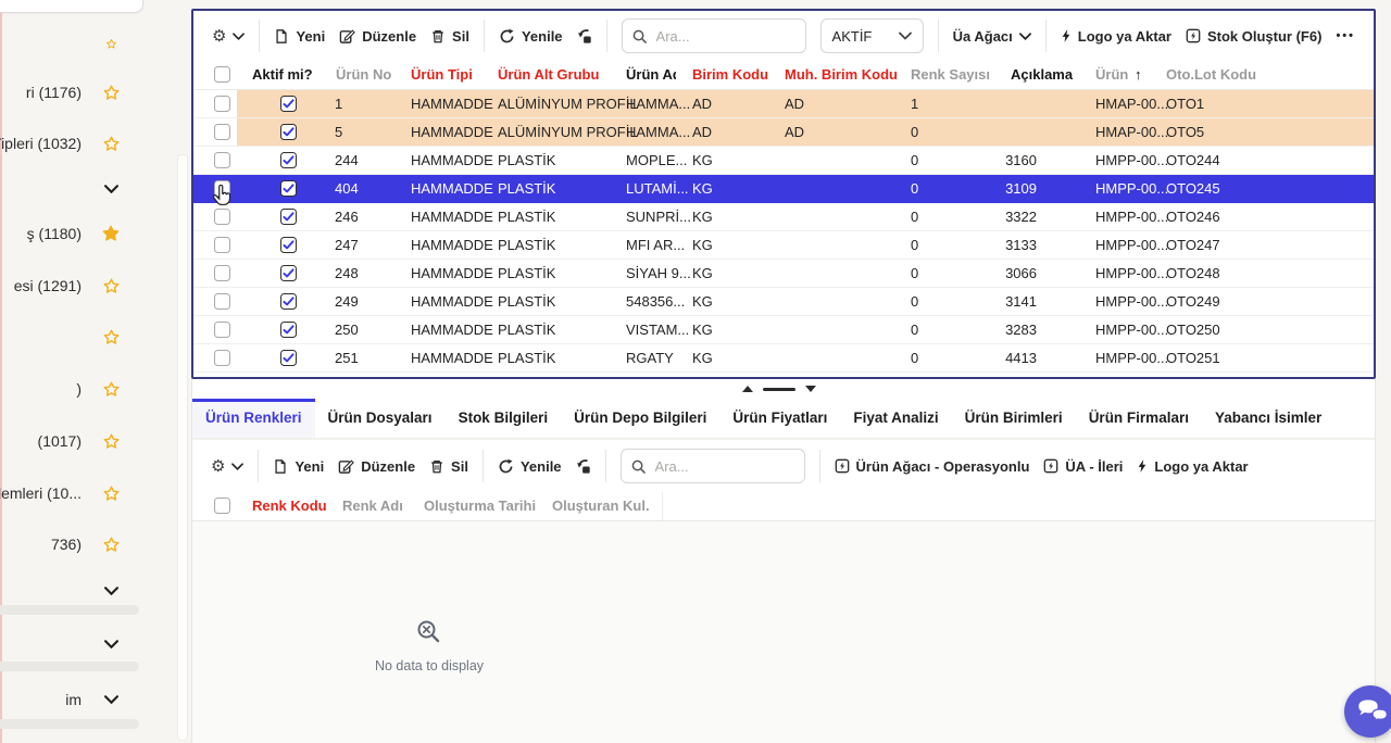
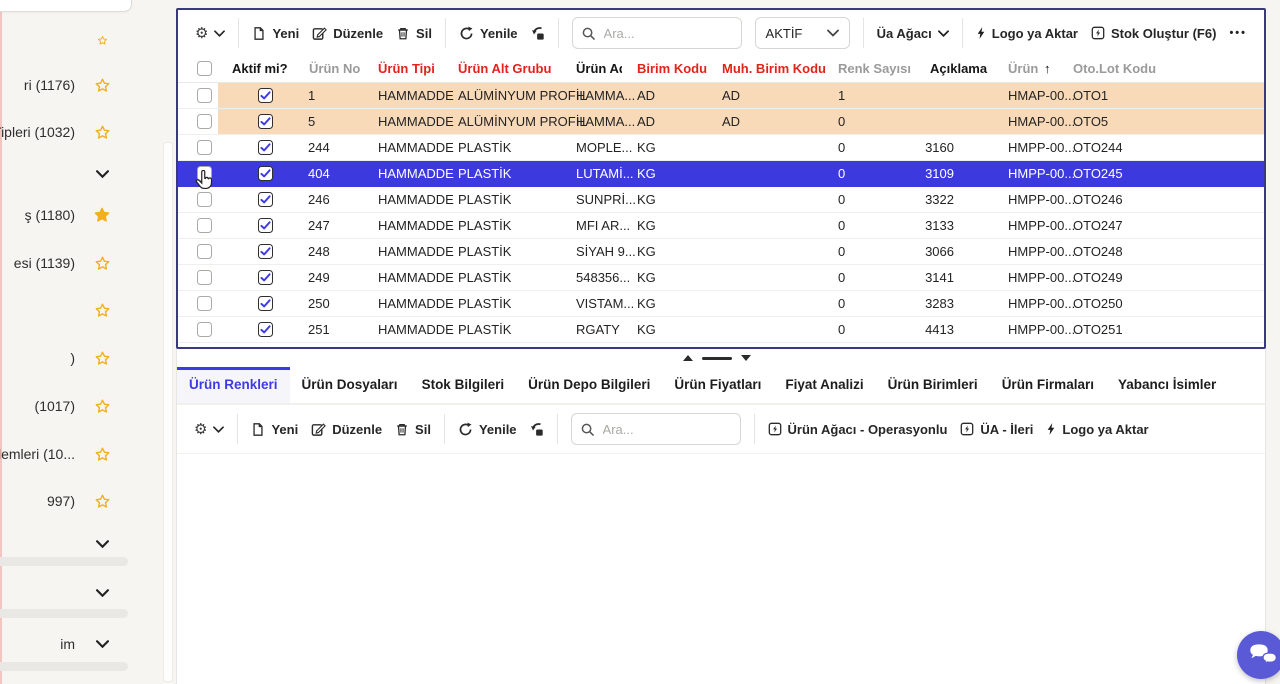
  ri (1176)
  ipleri (1032)
  ş (1180)
- esi (1291)
+ esi (1139)
  )
  (1017)
  emleri (10...
- 736)
+ 997)
  im
  ⚙
  Yeni
  Düzenle
  Sil
  Yenile
  Ara...
  AKTİF
  Üa Ağacı
  Logo ya Aktar
  Stok Oluştur (F6)
  •••
  Aktif mi?
  Ürün No
  Ürün Tipi
  Ürün Alt Grubu
  Ürün A
  Birim Kodu
  Muh. Birim Kodu
  Renk Sayısı
  Açıklama
  Ürün
  ↑
  Oto.Lot Kodu
  1
  HAMMADDE
  ALÜMİNYUM PROFİL
  HAMMA...
  AD
  AD
  1
  HMAP-00...
  OTO1
  5
  HAMMADDE
  ALÜMİNYUM PROFİL
  HAMMA...
  AD
  AD
  0
  HMAP-00...
  OTO5
  244
  HAMMADDE
  PLASTİK
  MOPLE...
  KG
  0
  3160
  HMPP-00...
  OTO244
  404
  HAMMADDE
  PLASTİK
  LUTAMİ...
  KG
  0
  3109
  HMPP-00...
  OTO245
  246
  HAMMADDE
  PLASTİK
  SUNPRİ...
  KG
  0
  3322
  HMPP-00...
  OTO246
  247
  HAMMADDE
  PLASTİK
  MFI AR...
  KG
  0
  3133
  HMPP-00...
  OTO247
  248
  HAMMADDE
  PLASTİK
  SİYAH 9...
  KG
  0
  3066
  HMPP-00...
  OTO248
  249
  HAMMADDE
  PLASTİK
  548356...
  KG
  0
  3141
  HMPP-00...
  OTO249
  250
  HAMMADDE
  PLASTİK
  VISTAM...
  KG
  0
  3283
  HMPP-00...
  OTO250
  251
  HAMMADDE
  PLASTİK
  RGATY
  KG
  0
  4413
  HMPP-00...
  OTO251
  Ürün Renkleri
  Ürün Dosyaları
  Stok Bilgileri
  Ürün Depo Bilgileri
  Ürün Fiyatları
  Fiyat Analizi
  Ürün Birimleri
  Ürün Firmaları
  Yabancı İsimler
  ⚙
  Yeni
  Düzenle
  Sil
  Yenile
  Ara...
  Ürün Ağacı - Operasyonlu
  ÜA - İleri
  Logo ya Aktar
- Renk Kodu
- Renk Adı
- Oluşturma Tarihi
- Oluşturan Kul.
- No data to display
